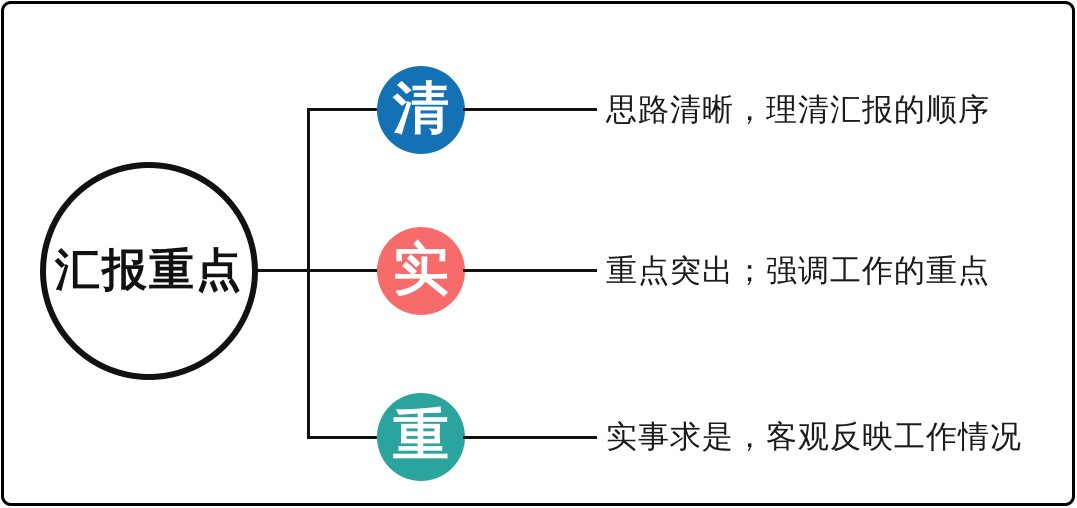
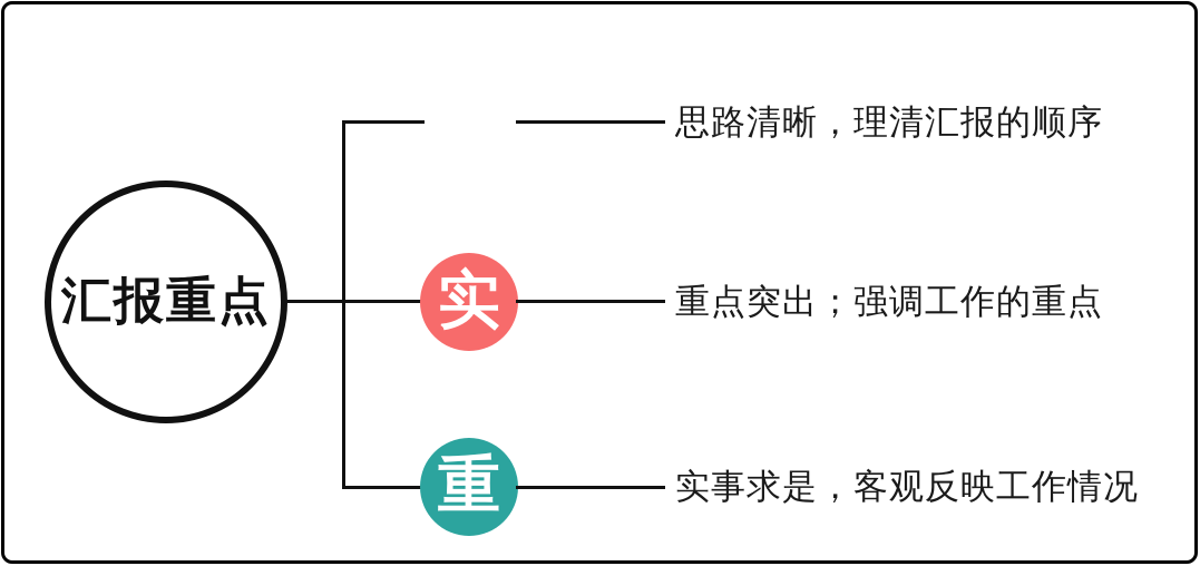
  汇报重点
- 清
  思路清晰，理清汇报的顺序
  实
  重点突出；强调工作的重点
  重
  实事求是，客观反映工作情况
